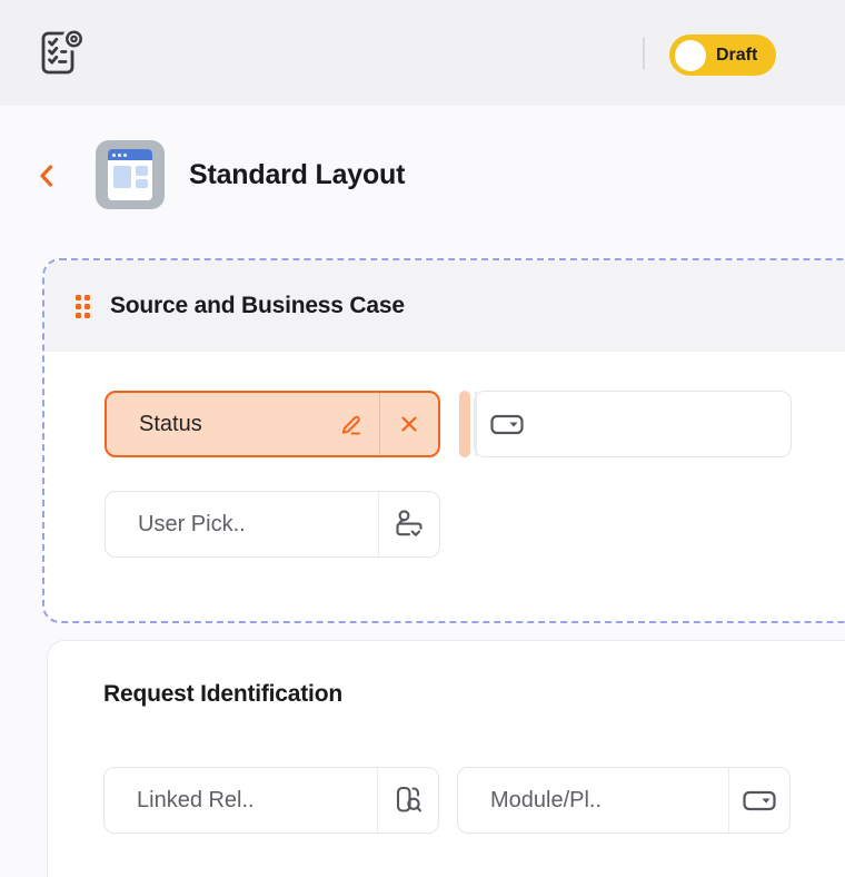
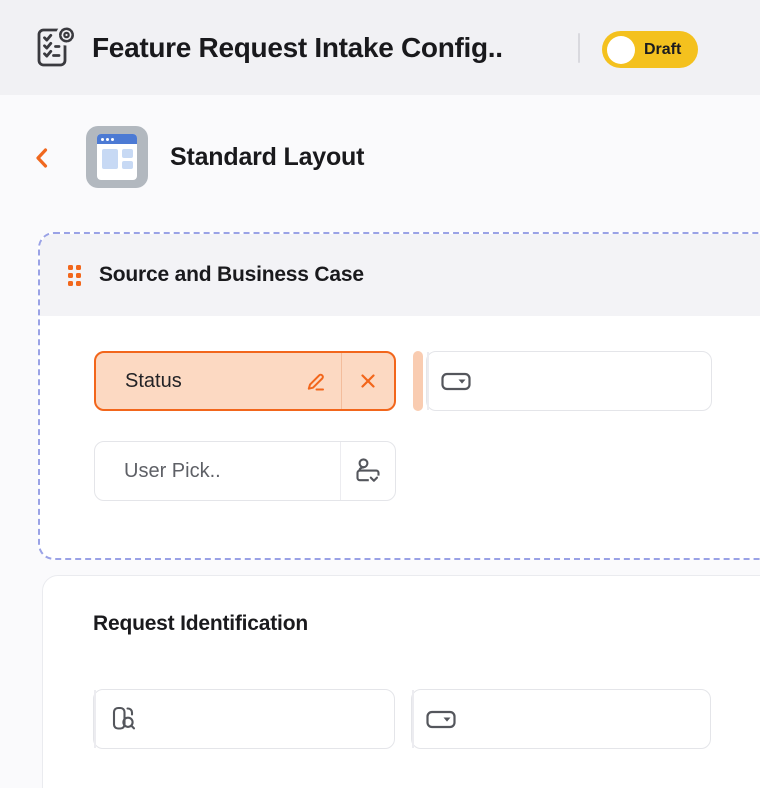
+ Feature Request Intake Config..
  Draft
  Standard Layout
  Source and Business Case
  Status
  User Pick..
  Request Identification
- Linked Rel..
- Module/Pl..
